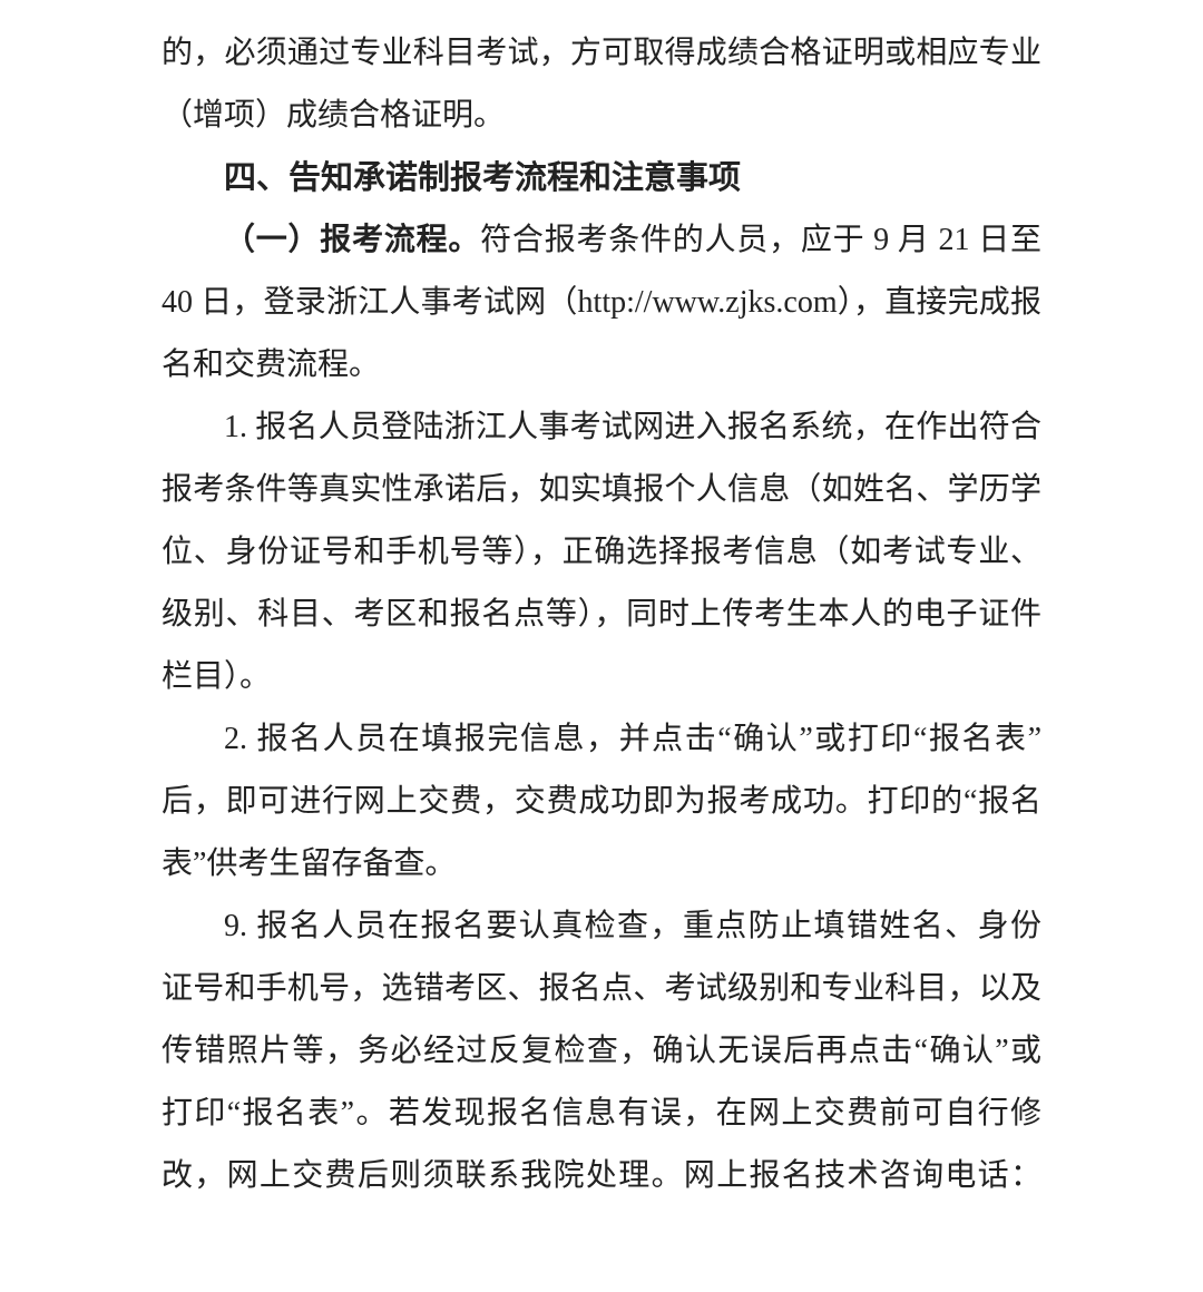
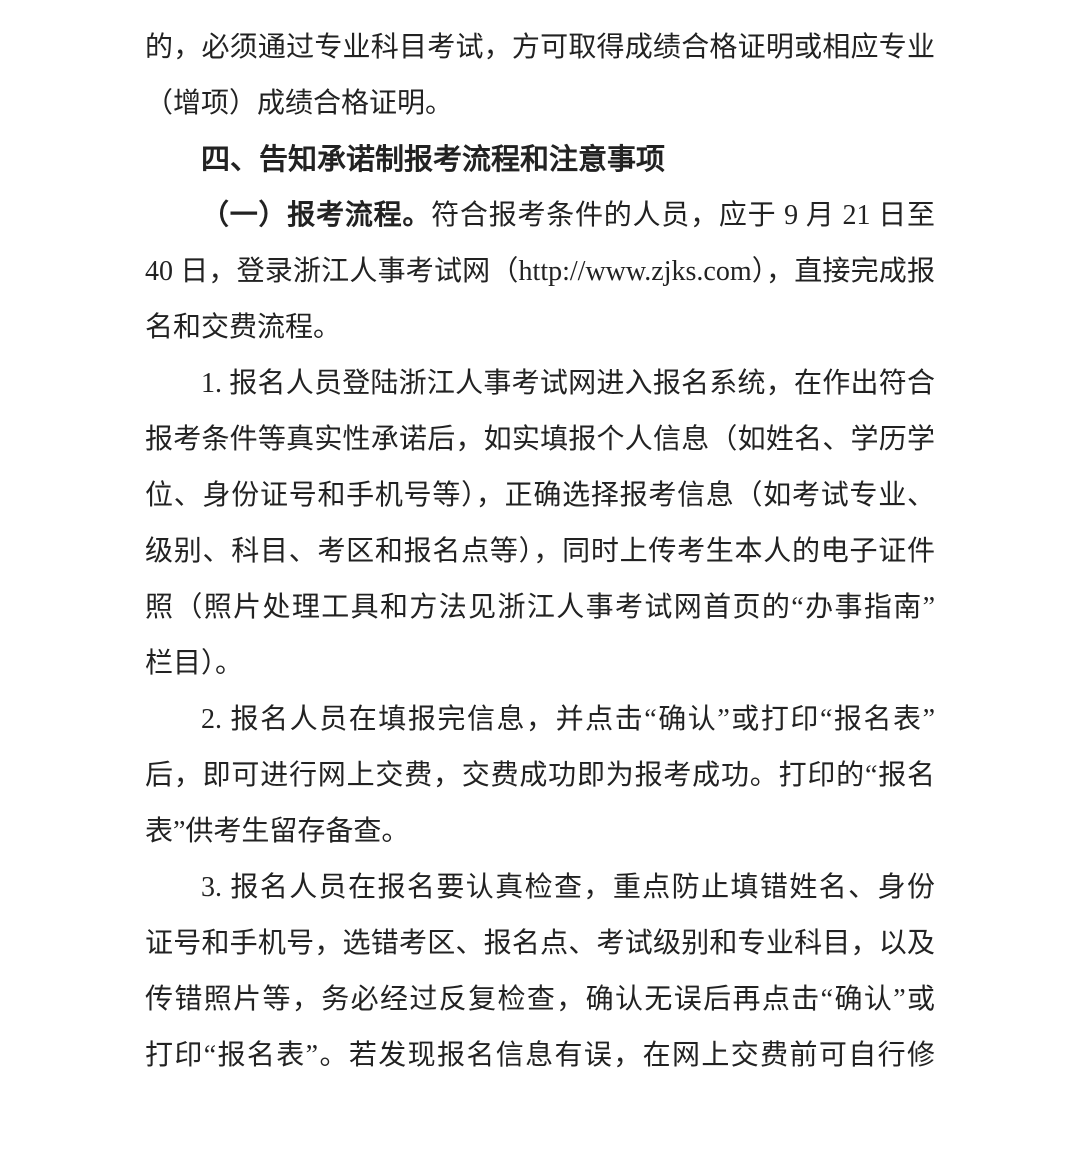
  的，必须通过专业科目考试，方可取得成绩合格证明或相应专业
  （增项）成绩合格证明。
  四、告知承诺制报考流程和注意事项
  （一）报考流程。符合报考条件的人员，应于 9 月 21 日至
  40 日，登录浙江人事考试网（http://www.zjks.com），直接完成报
  名和交费流程。
  1. 报名人员登陆浙江人事考试网进入报名系统，在作出符合
  报考条件等真实性承诺后，如实填报个人信息（如姓名、学历学
  位、身份证号和手机号等），正确选择报考信息（如考试专业、
  级别、科目、考区和报名点等），同时上传考生本人的电子证件
+ 照（照片处理工具和方法见浙江人事考试网首页的“办事指南”
  栏目）。
  2. 报名人员在填报完信息，并点击“确认”或打印“报名表”
  后，即可进行网上交费，交费成功即为报考成功。打印的“报名
  表”供考生留存备查。
- 9. 报名人员在报名要认真检查，重点防止填错姓名、身份
+ 3. 报名人员在报名要认真检查，重点防止填错姓名、身份
  证号和手机号，选错考区、报名点、考试级别和专业科目，以及
  传错照片等，务必经过反复检查，确认无误后再点击“确认”或
  打印“报名表”。若发现报名信息有误，在网上交费前可自行修
- 改，网上交费后则须联系我院处理。网上报名技术咨询电话：
